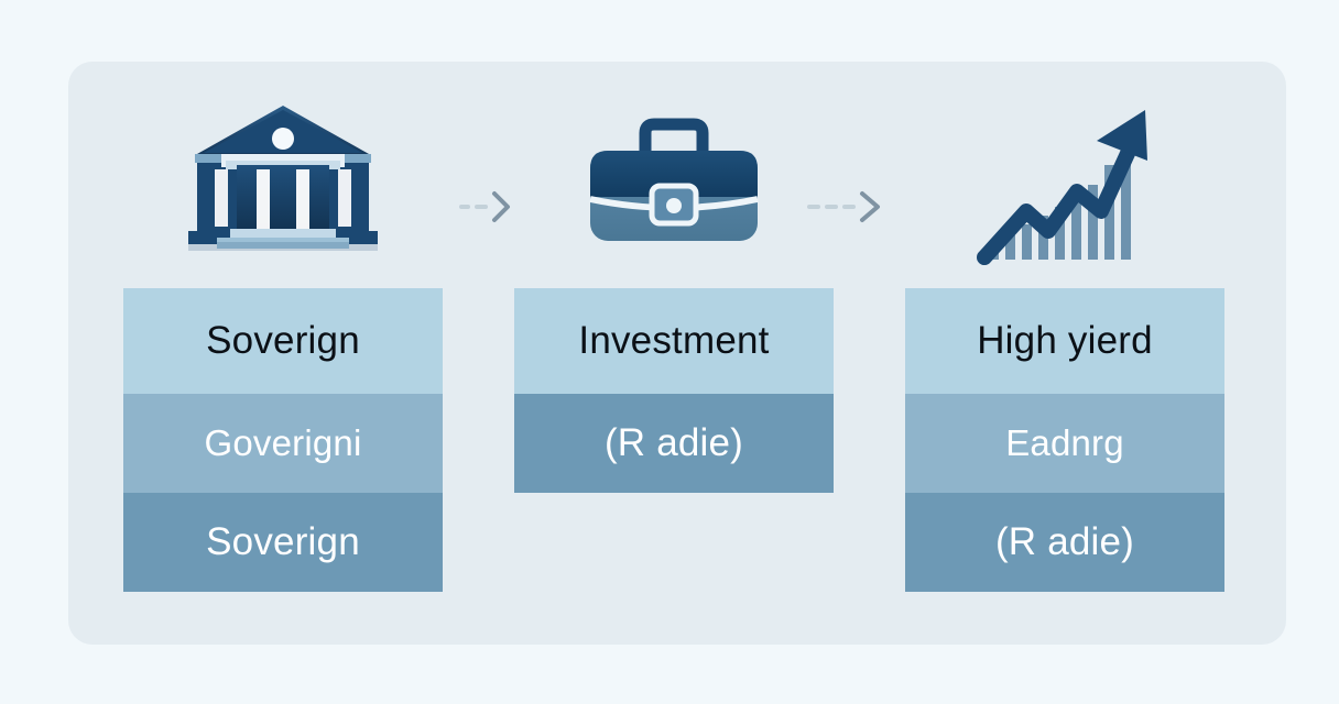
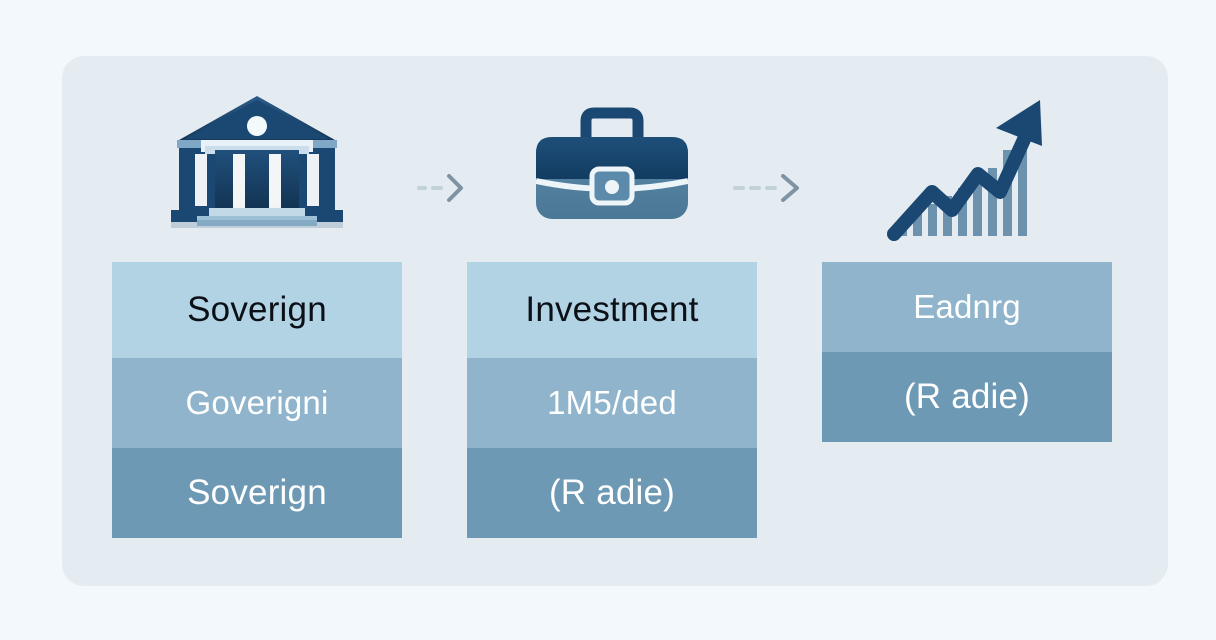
  Soverign
  Goverigni
  Soverign
  Investment
+ 1M5/ded
  (R adie)
- High yierd
  Eadnrg
  (R adie)
